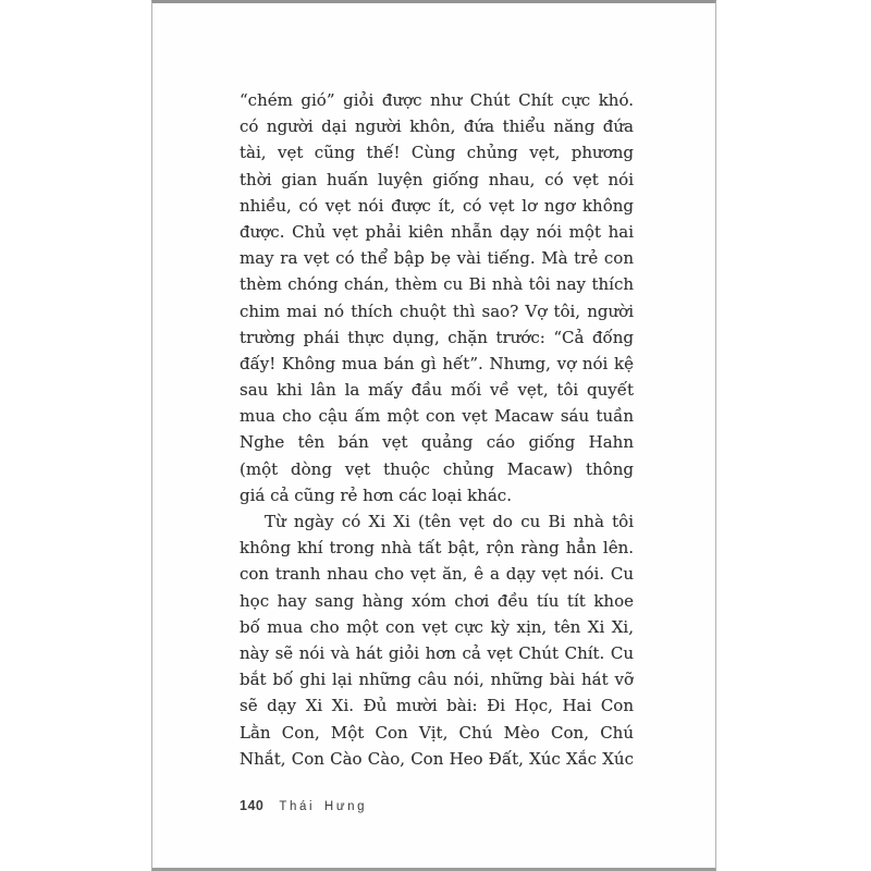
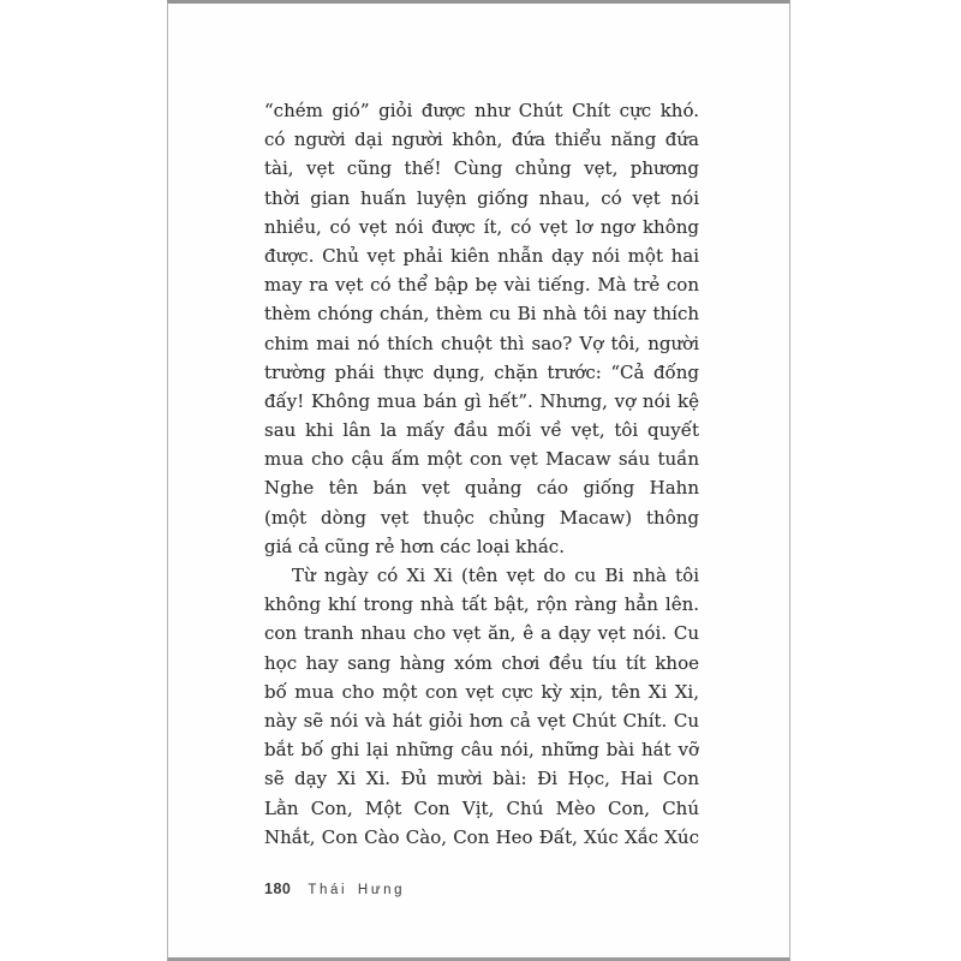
  “chém gió” giỏi được như Chút Chít cực khó.
  có người dại người khôn, đứa thiểu năng đứa
  tài, vẹt cũng thế! Cùng chủng vẹt, phương
  thời gian huấn luyện giống nhau, có vẹt nói
  nhiều, có vẹt nói được ít, có vẹt lơ ngơ không
  được. Chủ vẹt phải kiên nhẫn dạy nói một hai
  may ra vẹt có thể bập bẹ vài tiếng. Mà trẻ con
  thèm chóng chán, thèm cu Bi nhà tôi nay thích
  chim mai nó thích chuột thì sao? Vợ tôi, người
  trường phái thực dụng, chặn trước: “Cả đống
  đấy! Không mua bán gì hết”. Nhưng, vợ nói kệ
  sau khi lân la mấy đầu mối về vẹt, tôi quyết
  mua cho cậu ấm một con vẹt Macaw sáu tuần
  Nghe tên bán vẹt quảng cáo giống Hahn
  (một dòng vẹt thuộc chủng Macaw) thông
  giá cả cũng rẻ hơn các loại khác.
  Từ ngày có Xi Xi (tên vẹt do cu Bi nhà tôi
  không khí trong nhà tất bật, rộn ràng hẳn lên.
  con tranh nhau cho vẹt ăn, ê a dạy vẹt nói. Cu
  học hay sang hàng xóm chơi đều tíu tít khoe
  bố mua cho một con vẹt cực kỳ xịn, tên Xi Xi,
  này sẽ nói và hát giỏi hơn cả vẹt Chút Chít. Cu
  bắt bố ghi lại những câu nói, những bài hát vỡ
  sẽ dạy Xi Xi. Đủ mười bài: Đi Học, Hai Con
  Lằn Con, Một Con Vịt, Chú Mèo Con, Chú
  Nhắt, Con Cào Cào, Con Heo Đất, Xúc Xắc Xúc
- 140
+ 180
  Thái Hưng
